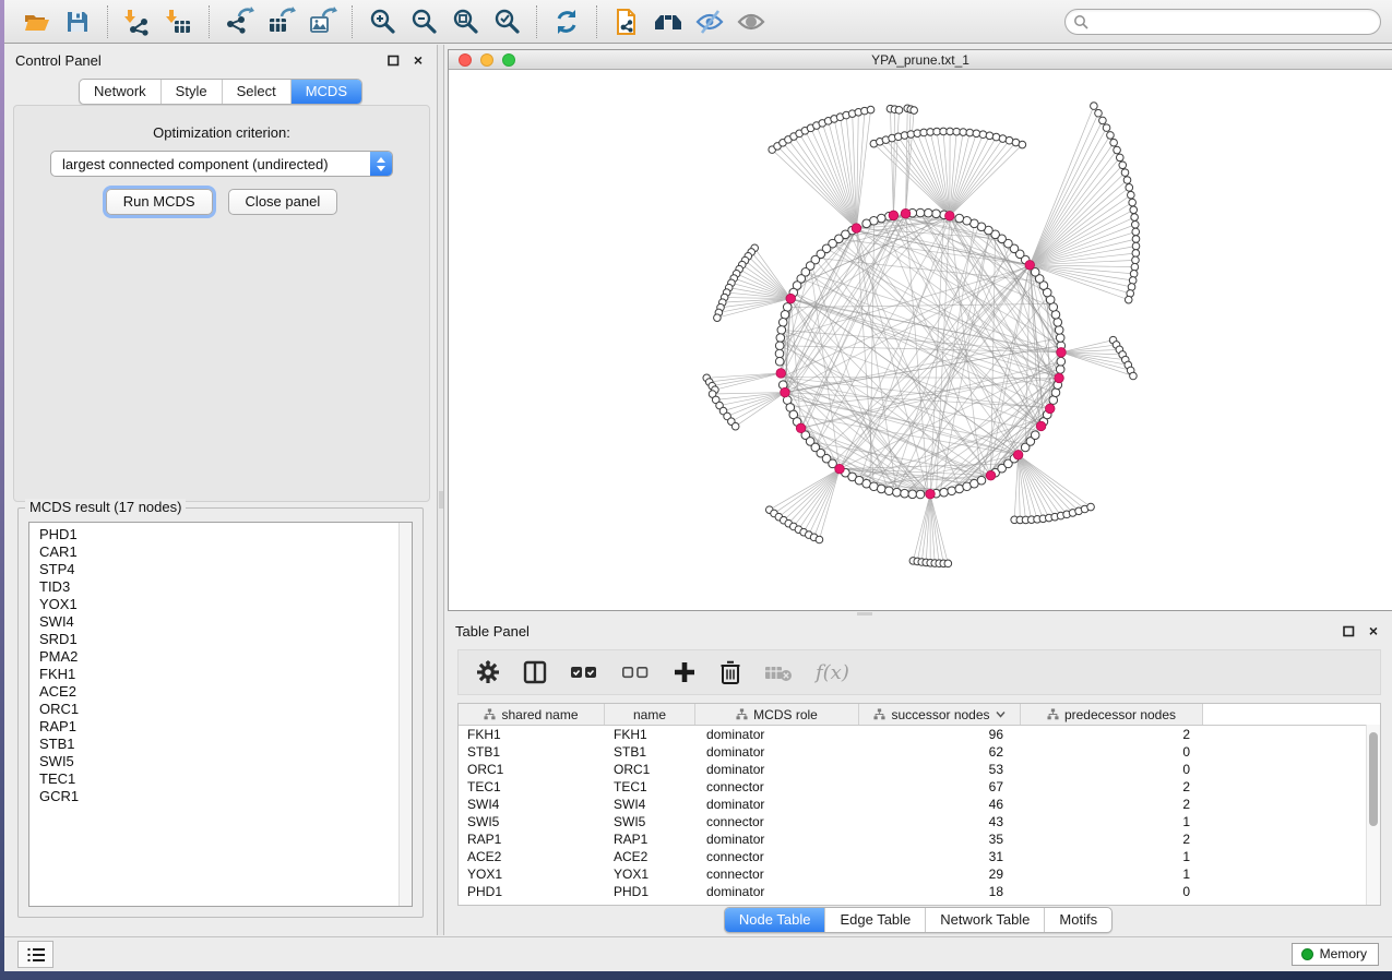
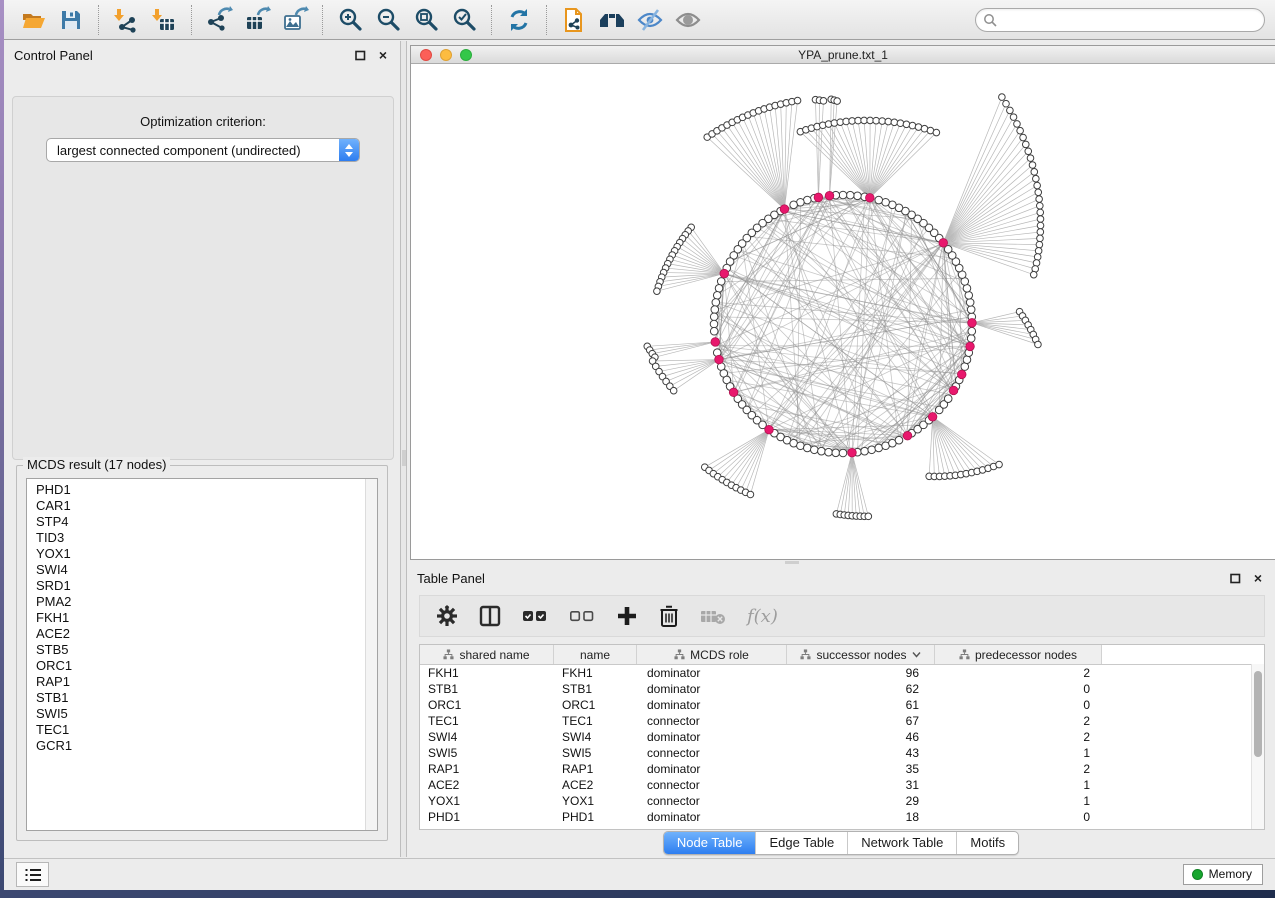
  Control Panel
  ×
- Network
- Style
- Select
- MCDS
  Optimization criterion:
  largest connected component (undirected)
- Run MCDS
- Close panel
  MCDS result (17 nodes)
  PHD1
  CAR1
  STP4
  TID3
  YOX1
  SWI4
  SRD1
  PMA2
  FKH1
  ACE2
+ STB5
  ORC1
  RAP1
  STB1
  SWI5
  TEC1
  GCR1
  YPA_prune.txt_1
  Table Panel
  ×
  f(x)
  shared name
  name
  MCDS role
  successor nodes
  predecessor nodes
  FKH1
  FKH1
  dominator
  96
  2
  STB1
  STB1
  dominator
  62
  0
  ORC1
  ORC1
  dominator
- 53
+ 61
  0
  TEC1
  TEC1
  connector
  67
  2
  SWI4
  SWI4
  dominator
  46
  2
  SWI5
  SWI5
  connector
  43
  1
  RAP1
  RAP1
  dominator
  35
  2
  ACE2
  ACE2
  connector
  31
  1
  YOX1
  YOX1
  connector
  29
  1
  PHD1
  PHD1
  dominator
  18
  0
  Node Table
  Edge Table
  Network Table
  Motifs
  Memory
